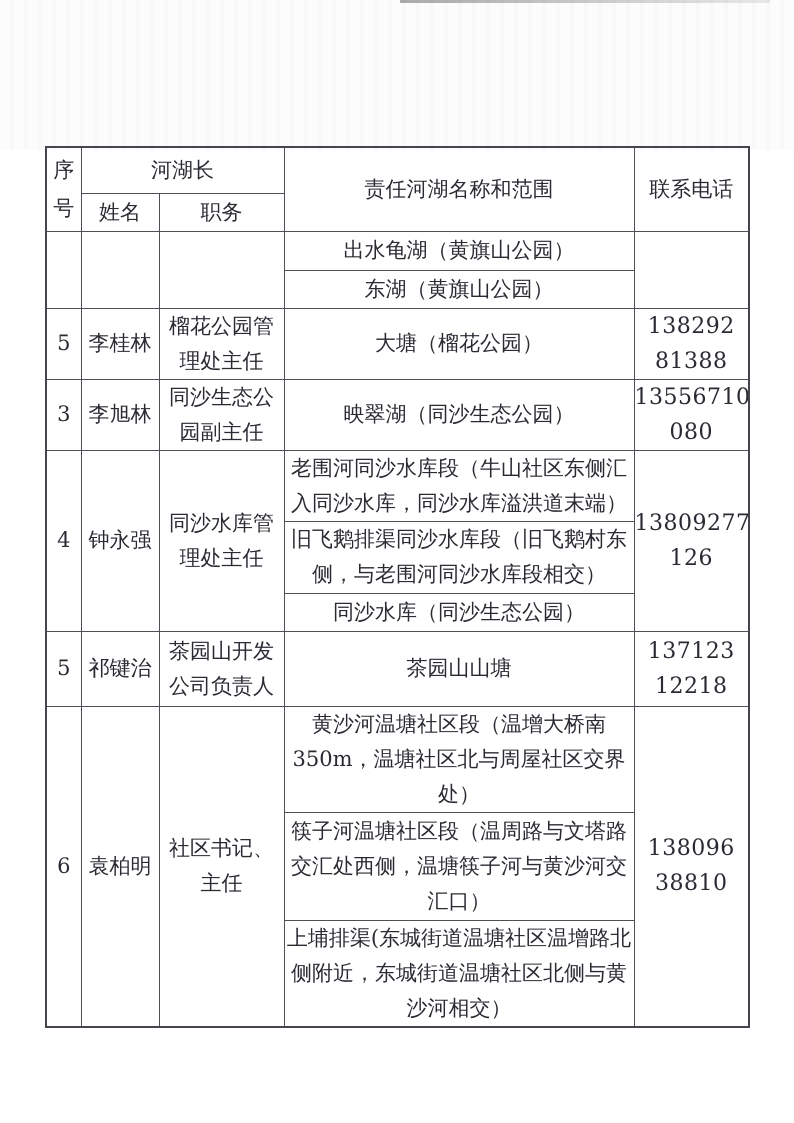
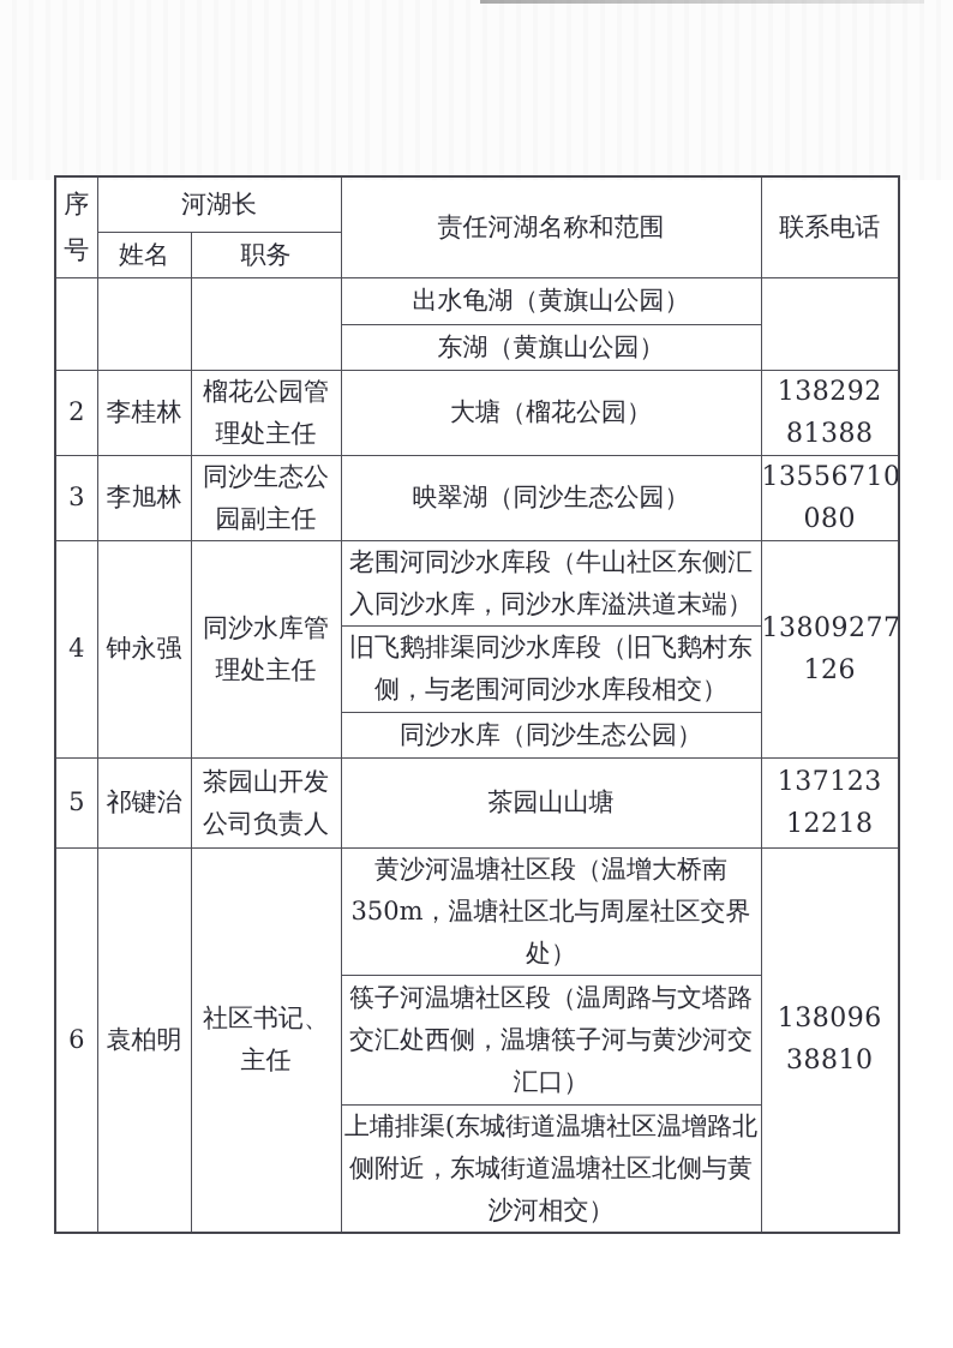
  序号	河湖长	责任河湖名称和范围	联系电话
  姓名	职务
  			出水龟湖（黄旗山公园）
  东湖（黄旗山公园）
- 5	李桂林	榴花公园管理处主任	大塘（榴花公园）	138292 81388
+ 2	李桂林	榴花公园管理处主任	大塘（榴花公园）	138292 81388
  3	李旭林	同沙生态公园副主任	映翠湖（同沙生态公园）	13556710 080
  4	钟永强	同沙水库管理处主任	老围河同沙水库段（牛山社区东侧汇入同沙水库，同沙水库溢洪道末端）	13809277 126
  旧飞鹅排渠同沙水库段（旧飞鹅村东侧，与老围河同沙水库段相交）
  同沙水库（同沙生态公园）
  5	祁键治	茶园山开发公司负责人	茶园山山塘	137123 12218
  6	袁柏明	社区书记、主任	黄沙河温塘社区段（温增大桥南350m，温塘社区北与周屋社区交界处）	138096 38810
  筷子河温塘社区段（温周路与文塔路交汇处西侧，温塘筷子河与黄沙河交汇口）
  上埔排渠(东城街道温塘社区温增路北侧附近，东城街道温塘社区北侧与黄沙河相交）
